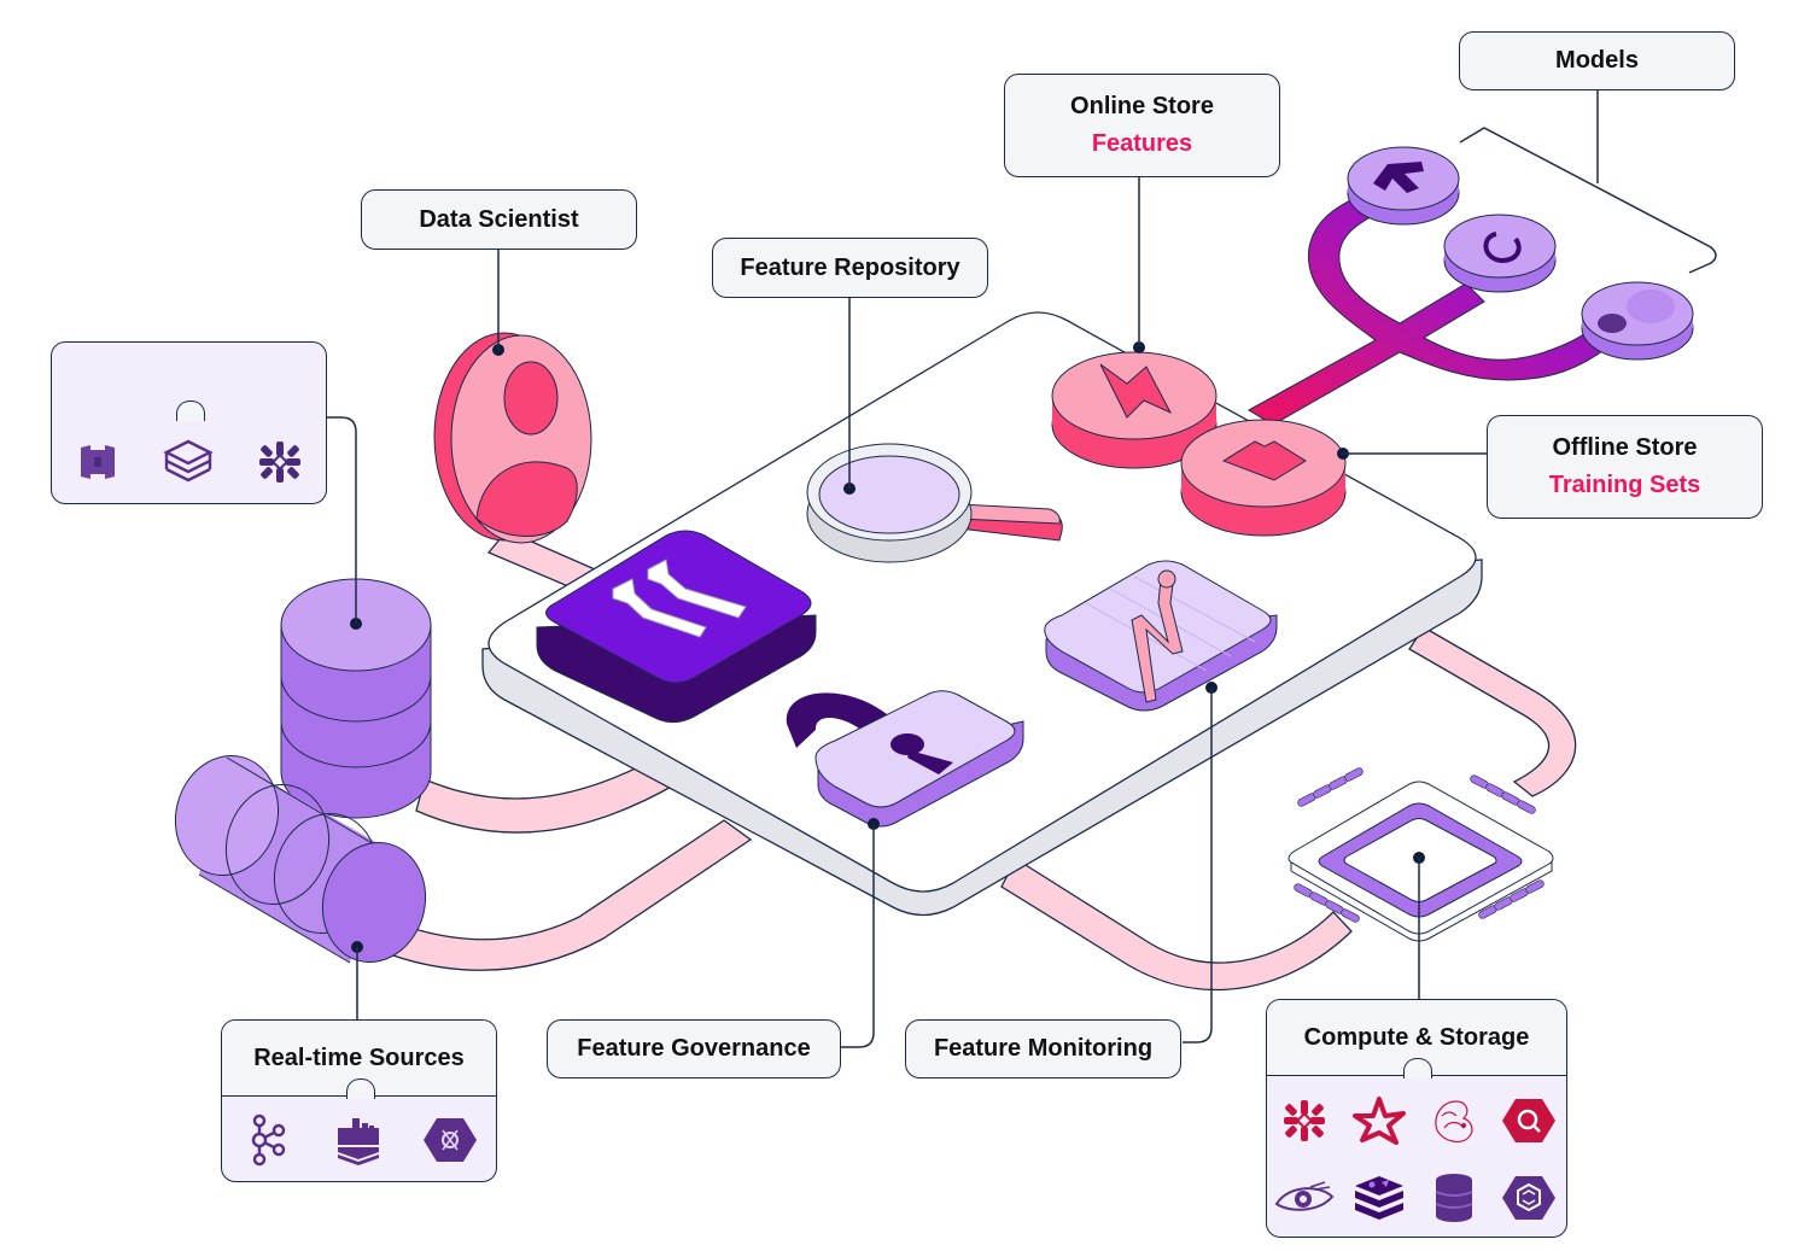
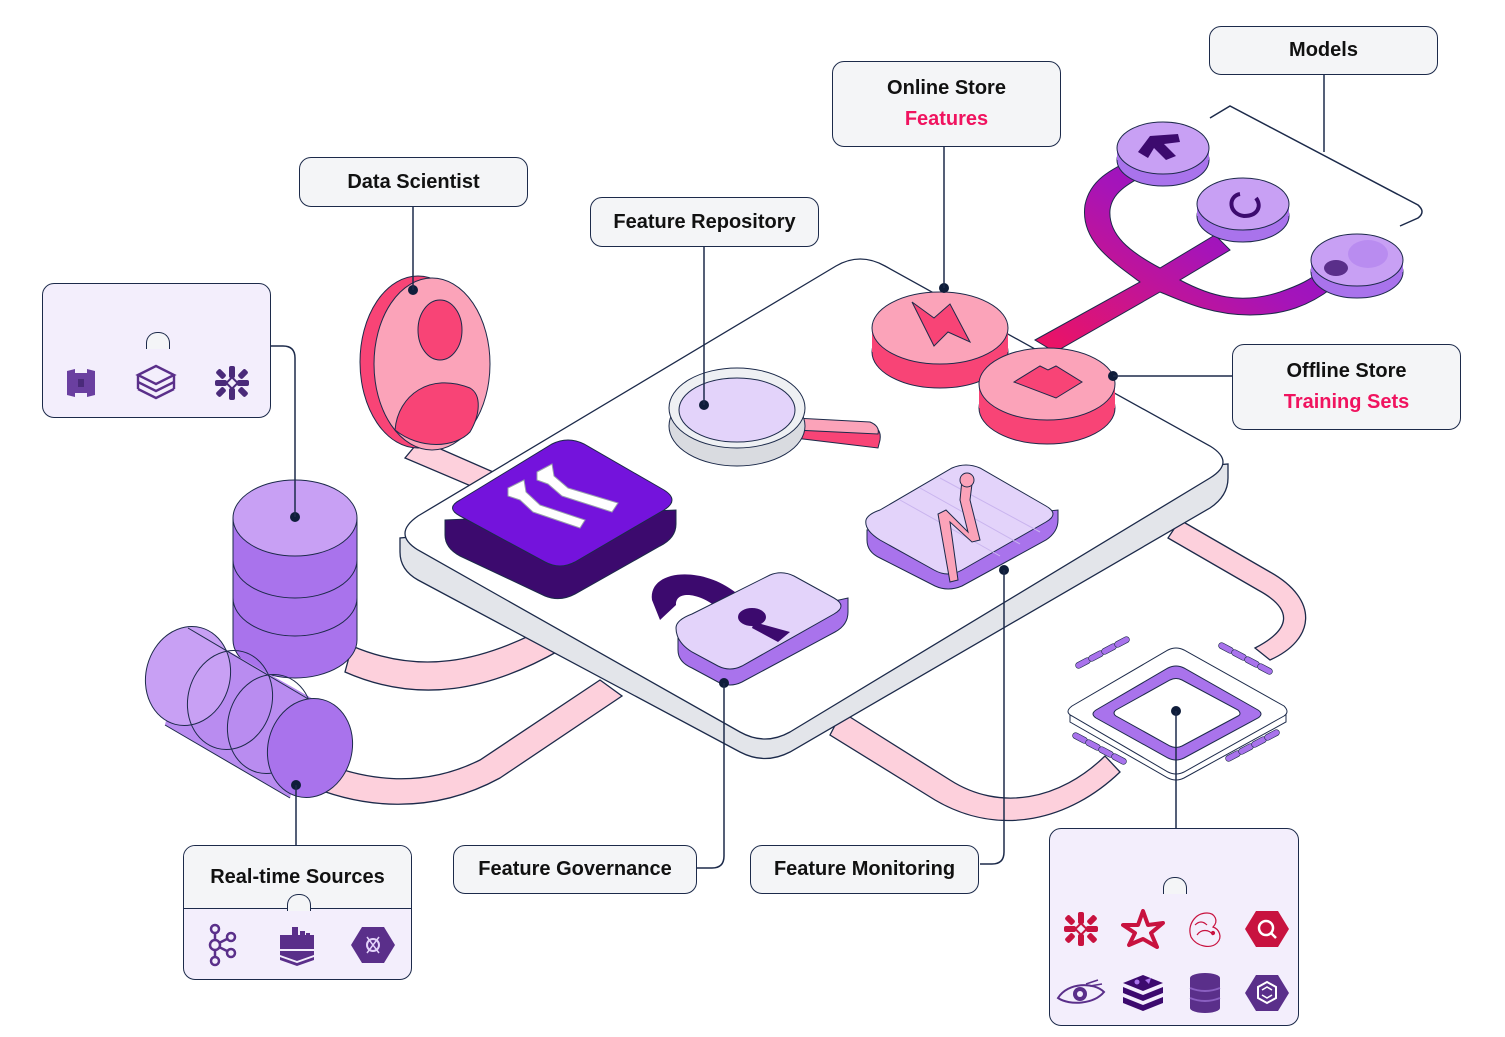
  Models
  Online Store
  Features
  Offline Store
  Training Sets
  Data Scientist
  Feature Repository
  Feature Governance
  Feature Monitoring
  Real-time Sources
- Compute & Storage
